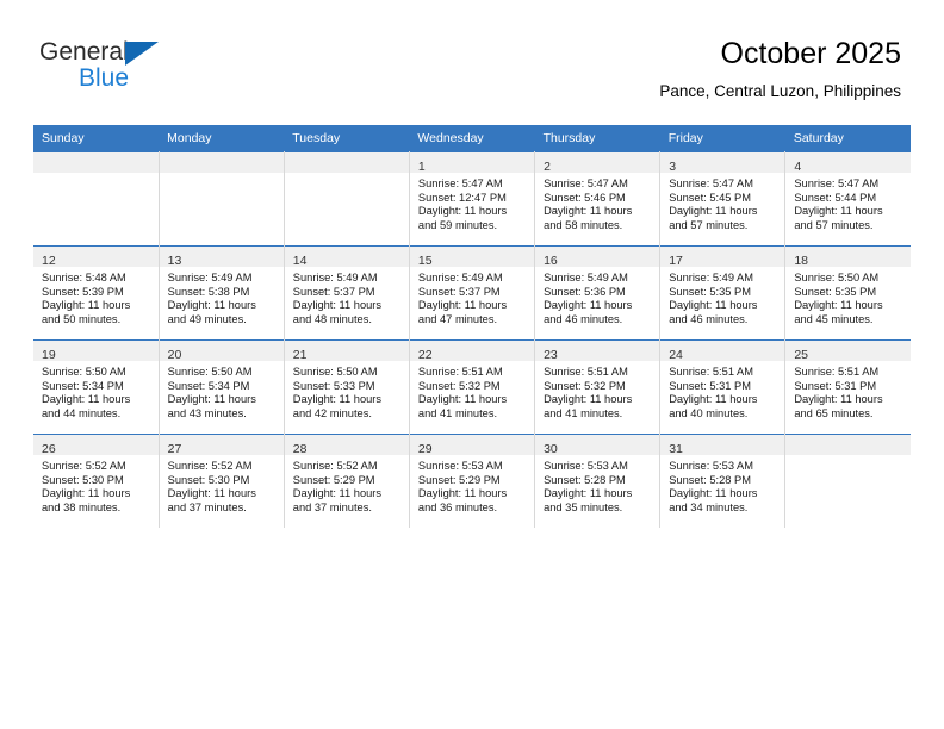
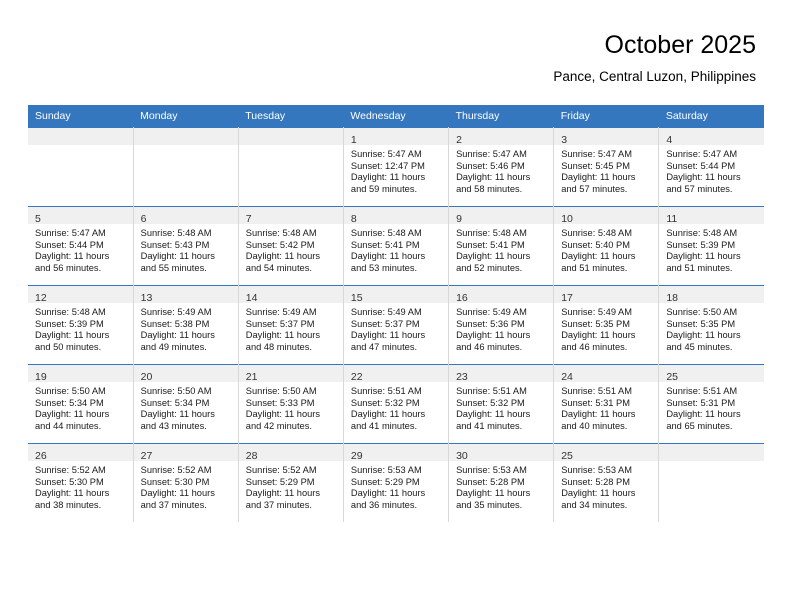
- General
- Blue
  October 2025
  Pance, Central Luzon, Philippines
  Sunday	Monday	Tuesday	Wednesday	Thursday	Friday	Saturday
  			1Sunrise: 5:47 AMSunset: 12:47 PMDaylight: 11 hoursand 59 minutes.	2Sunrise: 5:47 AMSunset: 5:46 PMDaylight: 11 hoursand 58 minutes.	3Sunrise: 5:47 AMSunset: 5:45 PMDaylight: 11 hoursand 57 minutes.	4Sunrise: 5:47 AMSunset: 5:44 PMDaylight: 11 hoursand 57 minutes.
+ 5Sunrise: 5:47 AMSunset: 5:44 PMDaylight: 11 hoursand 56 minutes.	6Sunrise: 5:48 AMSunset: 5:43 PMDaylight: 11 hoursand 55 minutes.	7Sunrise: 5:48 AMSunset: 5:42 PMDaylight: 11 hoursand 54 minutes.	8Sunrise: 5:48 AMSunset: 5:41 PMDaylight: 11 hoursand 53 minutes.	9Sunrise: 5:48 AMSunset: 5:41 PMDaylight: 11 hoursand 52 minutes.	10Sunrise: 5:48 AMSunset: 5:40 PMDaylight: 11 hoursand 51 minutes.	11Sunrise: 5:48 AMSunset: 5:39 PMDaylight: 11 hoursand 51 minutes.
  12Sunrise: 5:48 AMSunset: 5:39 PMDaylight: 11 hoursand 50 minutes.	13Sunrise: 5:49 AMSunset: 5:38 PMDaylight: 11 hoursand 49 minutes.	14Sunrise: 5:49 AMSunset: 5:37 PMDaylight: 11 hoursand 48 minutes.	15Sunrise: 5:49 AMSunset: 5:37 PMDaylight: 11 hoursand 47 minutes.	16Sunrise: 5:49 AMSunset: 5:36 PMDaylight: 11 hoursand 46 minutes.	17Sunrise: 5:49 AMSunset: 5:35 PMDaylight: 11 hoursand 46 minutes.	18Sunrise: 5:50 AMSunset: 5:35 PMDaylight: 11 hoursand 45 minutes.
  19Sunrise: 5:50 AMSunset: 5:34 PMDaylight: 11 hoursand 44 minutes.	20Sunrise: 5:50 AMSunset: 5:34 PMDaylight: 11 hoursand 43 minutes.	21Sunrise: 5:50 AMSunset: 5:33 PMDaylight: 11 hoursand 42 minutes.	22Sunrise: 5:51 AMSunset: 5:32 PMDaylight: 11 hoursand 41 minutes.	23Sunrise: 5:51 AMSunset: 5:32 PMDaylight: 11 hoursand 41 minutes.	24Sunrise: 5:51 AMSunset: 5:31 PMDaylight: 11 hoursand 40 minutes.	25Sunrise: 5:51 AMSunset: 5:31 PMDaylight: 11 hoursand 65 minutes.
- 26Sunrise: 5:52 AMSunset: 5:30 PMDaylight: 11 hoursand 38 minutes.	27Sunrise: 5:52 AMSunset: 5:30 PMDaylight: 11 hoursand 37 minutes.	28Sunrise: 5:52 AMSunset: 5:29 PMDaylight: 11 hoursand 37 minutes.	29Sunrise: 5:53 AMSunset: 5:29 PMDaylight: 11 hoursand 36 minutes.	30Sunrise: 5:53 AMSunset: 5:28 PMDaylight: 11 hoursand 35 minutes.	31Sunrise: 5:53 AMSunset: 5:28 PMDaylight: 11 hoursand 34 minutes.
+ 26Sunrise: 5:52 AMSunset: 5:30 PMDaylight: 11 hoursand 38 minutes.	27Sunrise: 5:52 AMSunset: 5:30 PMDaylight: 11 hoursand 37 minutes.	28Sunrise: 5:52 AMSunset: 5:29 PMDaylight: 11 hoursand 37 minutes.	29Sunrise: 5:53 AMSunset: 5:29 PMDaylight: 11 hoursand 36 minutes.	30Sunrise: 5:53 AMSunset: 5:28 PMDaylight: 11 hoursand 35 minutes.	25Sunrise: 5:53 AMSunset: 5:28 PMDaylight: 11 hoursand 34 minutes.
